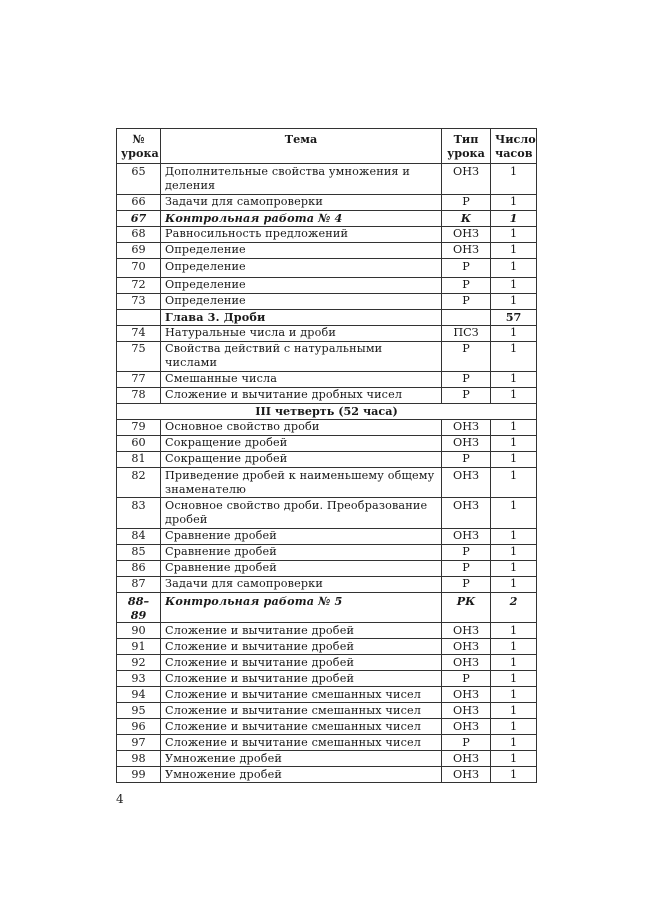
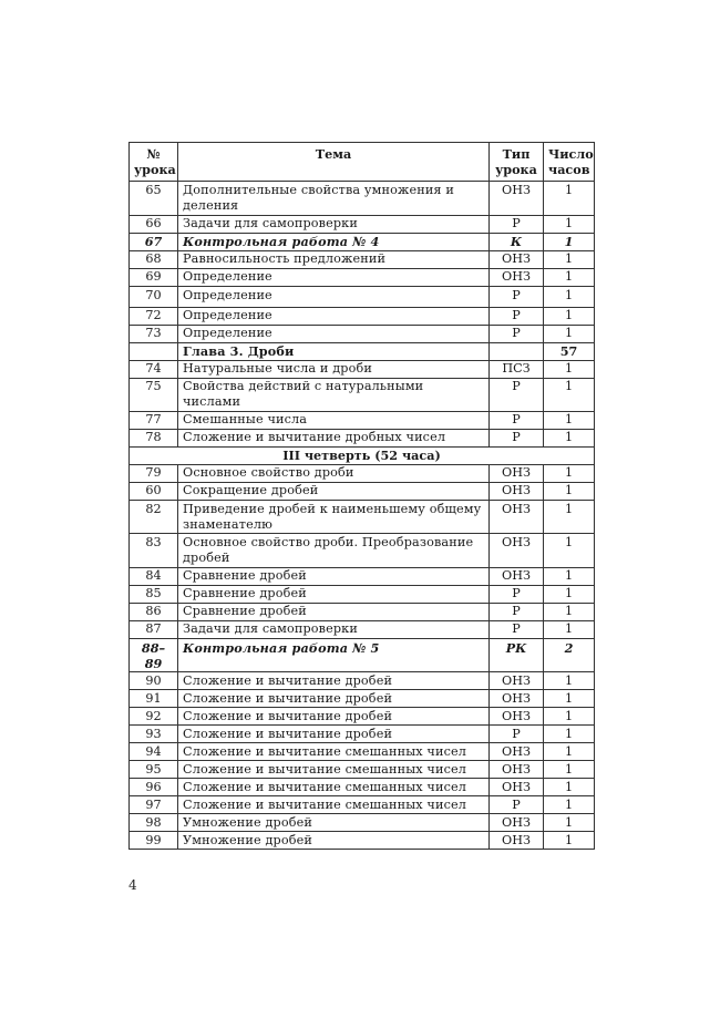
  №урока	Тема	Типурока	Числочасов
  65	Дополнительные свойства умножения и деления	ОНЗ	1
  66	Задачи для самопроверки	Р	1
  67	Контрольная работа № 4	К	1
  68	Равносильность предложений	ОНЗ	1
  69	Определение	ОНЗ	1
  70	Определение	Р	1
  72	Определение	Р	1
  73	Определение	Р	1
  	Глава 3. Дроби		57
  74	Натуральные числа и дроби	ПСЗ	1
  75	Свойства действий с натуральными числами	Р	1
  77	Смешанные числа	Р	1
  78	Сложение и вычитание дробных чисел	Р	1
  III четверть (52 часа)
  79	Основное свойство дроби	ОНЗ	1
  60	Сокращение дробей	ОНЗ	1
- 81	Сокращение дробей	Р	1
  82	Приведение дробей к наименьшему общему знаменателю	ОНЗ	1
  83	Основное свойство дроби. Преобразование дробей	ОНЗ	1
  84	Сравнение дробей	ОНЗ	1
  85	Сравнение дробей	Р	1
  86	Сравнение дробей	Р	1
  87	Задачи для самопроверки	Р	1
  88–89	Контрольная работа № 5	РК	2
  90	Сложение и вычитание дробей	ОНЗ	1
  91	Сложение и вычитание дробей	ОНЗ	1
  92	Сложение и вычитание дробей	ОНЗ	1
  93	Сложение и вычитание дробей	Р	1
  94	Сложение и вычитание смешанных чисел	ОНЗ	1
  95	Сложение и вычитание смешанных чисел	ОНЗ	1
  96	Сложение и вычитание смешанных чисел	ОНЗ	1
  97	Сложение и вычитание смешанных чисел	Р	1
  98	Умножение дробей	ОНЗ	1
  99	Умножение дробей	ОНЗ	1
  4
